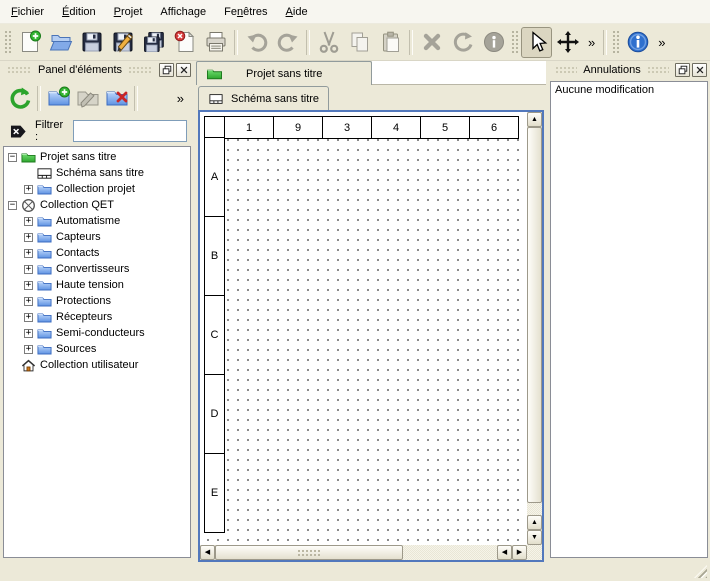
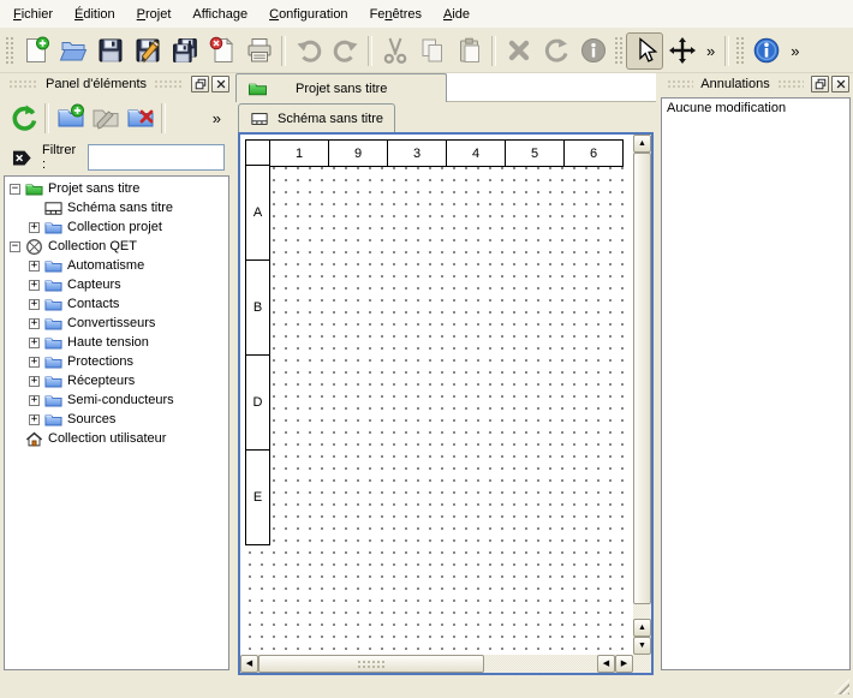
  Fichier
  Édition
  Projet
  Affichage
+ Configuration
  Fenêtres
  Aide
  »
  »
  Panel d'éléments
  »
  Filtrer :
  −
  Projet sans titre
  Schéma sans titre
  +
  Collection projet
  −
  Collection QET
  +
  Automatisme
  +
  Capteurs
  +
  Contacts
  +
  Convertisseurs
  +
  Haute tension
  +
  Protections
  +
  Récepteurs
  +
  Semi-conducteurs
  +
  Sources
  Collection utilisateur
  Projet sans titre
  Schéma sans titre
  1
  9
  3
  4
  5
  6
  A
  B
- C
  D
  E
  Annulations
  Aucune modification
